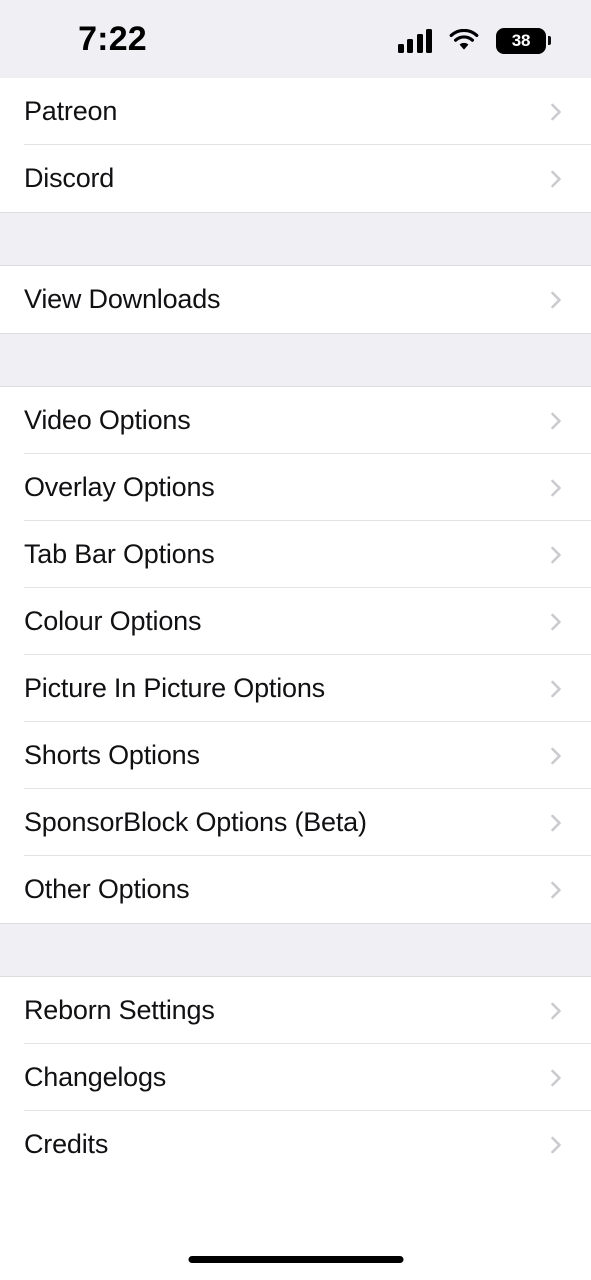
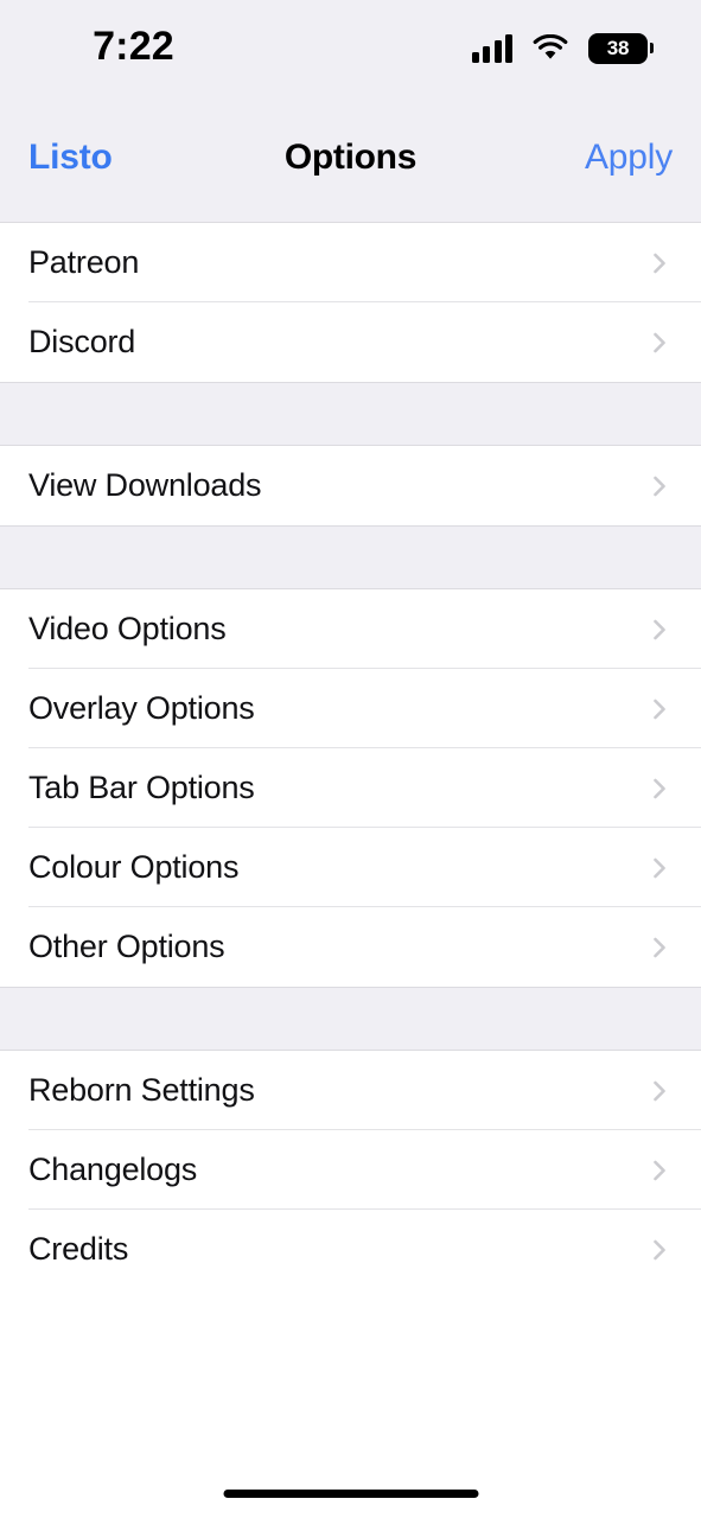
  7:22
  38
+ Listo
+ Options
+ Apply
  Patreon
  Discord
  View Downloads
  Video Options
  Overlay Options
  Tab Bar Options
  Colour Options
- Picture In Picture Options
- Shorts Options
- SponsorBlock Options (Beta)
  Other Options
  Reborn Settings
  Changelogs
  Credits
